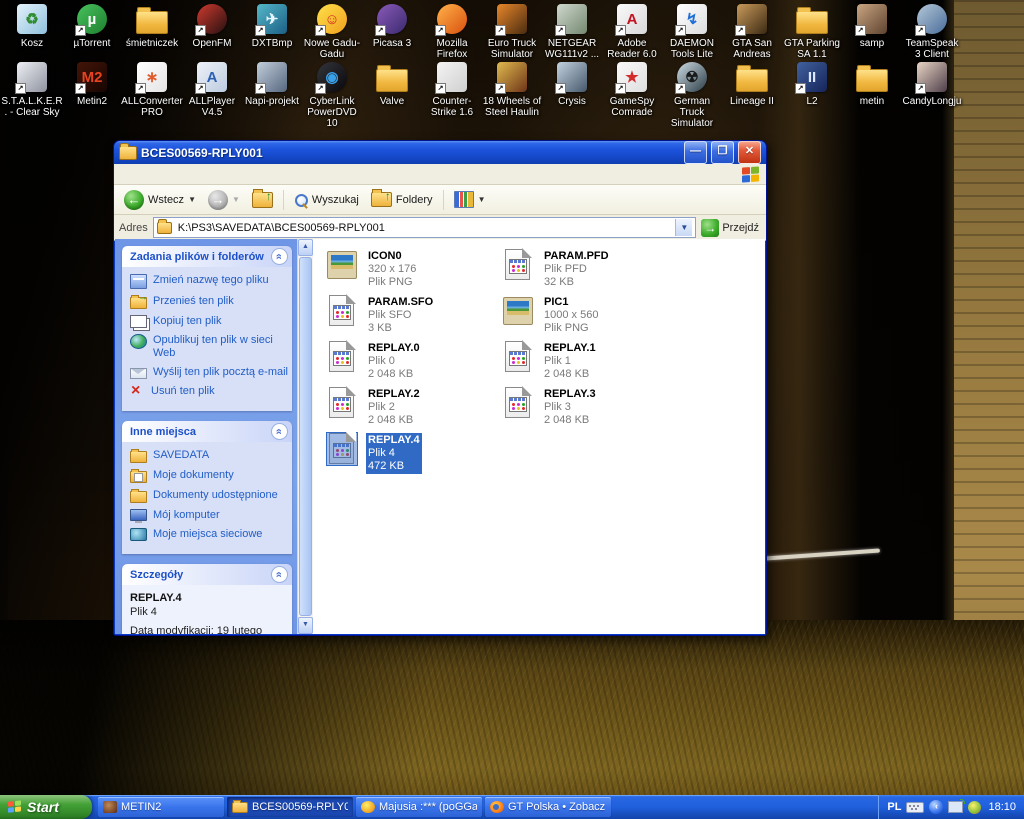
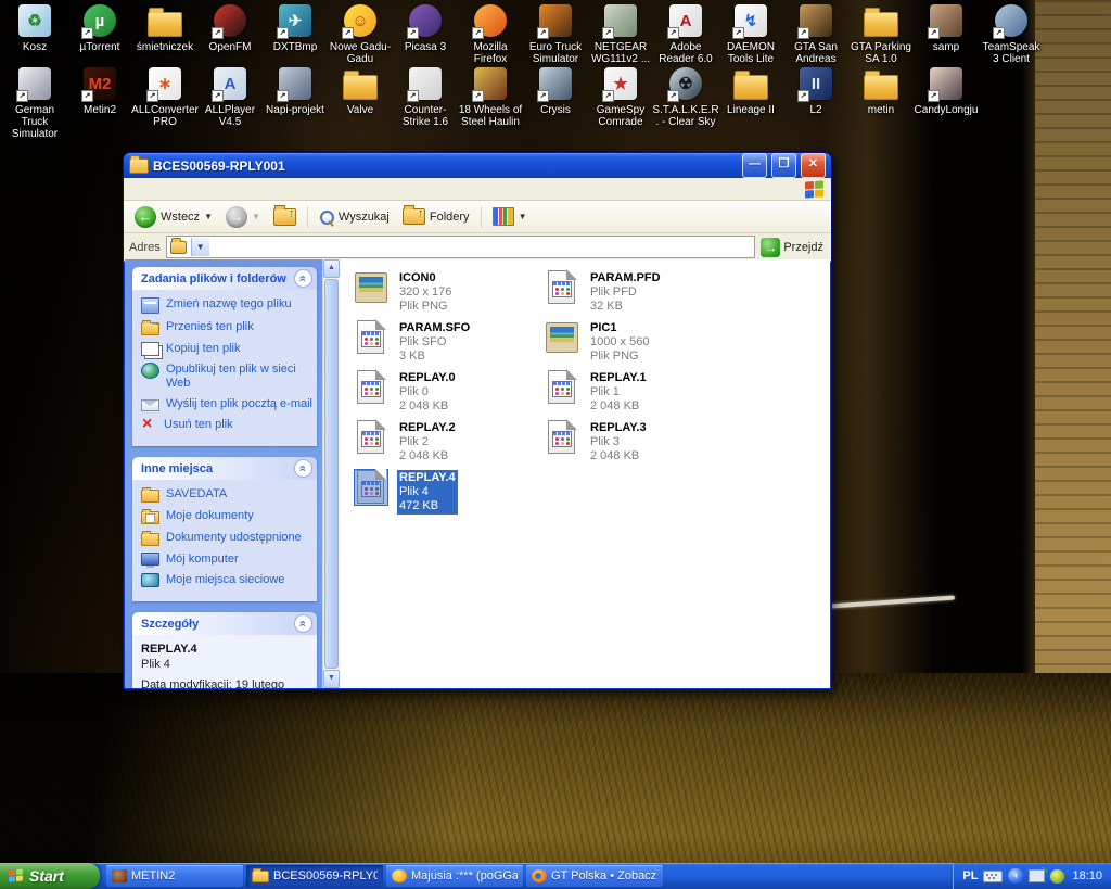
  ♻
  Kosz
  µ
  µTorrent
  śmietniczek
  OpenFM
  ✈
  DXTBmp
  ☺
  Nowe Gadu-Gadu
  Picasa 3
  Mozilla Firefox
  Euro Truck Simulator
  NETGEAR WG111v2 ...
  A
  Adobe Reader 6.0
  ↯
  DAEMON Tools Lite
  GTA San Andreas
- GTA Parking SA 1.1
+ GTA Parking SA 1.0
  samp
  TeamSpeak 3 Client
- S.T.A.L.K.E.R. - Clear Sky
+ German Truck Simulator
  M2
  Metin2
  ∗
  ALLConverter PRO
  A
  ALLPlayer V4.5
  Napi-projekt
- ◉
- CyberLink PowerDVD 10
  Valve
  Counter-Strike 1.6
  18 Wheels of Steel Haulin
  Crysis
  ★
  GameSpy Comrade
  ☢
- German Truck Simulator
+ S.T.A.L.K.E.R. - Clear Sky
  Lineage II
  II
  L2
  metin
  CandyLongju
  BCES00569-RPLY001
  —
  ❐
  ✕
  ←
  Wstecz
  ▼
  →
  ▼
  Wyszukaj
  Foldery
  ▼
  Adres
- K:\PS3\SAVEDATA\BCES00569-RPLY001
  ▼
  →
  Przejdź
  Zadania plików i folderów
  Zmień nazwę tego pliku
  Przenieś ten plik
  Kopiuj ten plik
  Opublikuj ten plik w sieci Web
  Wyślij ten plik pocztą e-mail
  Usuń ten plik
  Inne miejsca
  SAVEDATA
  Moje dokumenty
  Dokumenty udostępnione
  Mój komputer
  Moje miejsca sieciowe
  Szczegóły
  REPLAY.4
  Plik 4
  Data modyfikacji: 19 lutego
  ICON0
  320 x 176
  Plik PNG
  PARAM.PFD
  Plik PFD
  32 KB
  PARAM.SFO
  Plik SFO
  3 KB
  PIC1
  1000 x 560
  Plik PNG
  REPLAY.0
  Plik 0
  2 048 KB
  REPLAY.1
  Plik 1
  2 048 KB
  REPLAY.2
  Plik 2
  2 048 KB
  REPLAY.3
  Plik 3
  2 048 KB
  REPLAY.4
  Plik 4
  472 KB
  Start
  METIN2
  BCES00569-RPLY0
  Majusia :*** (poGGa
  GT Polska • Zobacz
  PL
  ‹
  18:10
